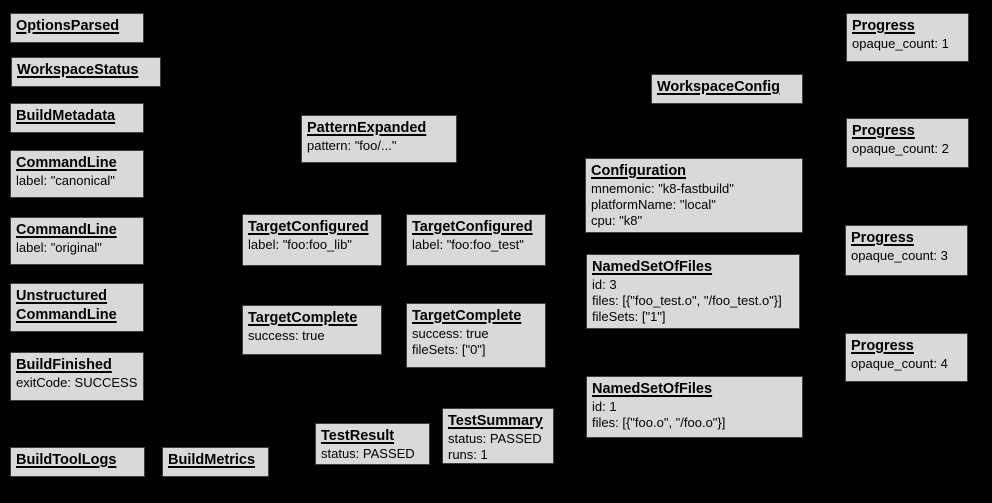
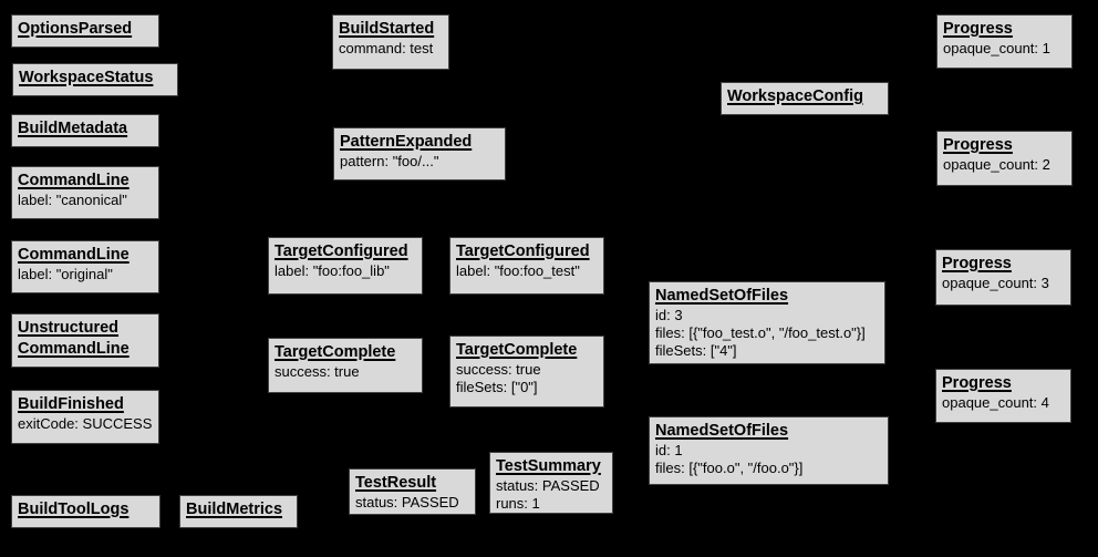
  OptionsParsed
  WorkspaceStatus
  BuildMetadata
  CommandLine
  label: "canonical"
  CommandLine
  label: "original"
  Unstructured
  CommandLine
  BuildFinished
  exitCode: SUCCESS
  BuildToolLogs
  BuildMetrics
+ BuildStarted
+ command: test
  PatternExpanded
  pattern: "foo/..."
  TargetConfigured
  label: "foo:foo_lib"
  TargetConfigured
  label: "foo:foo_test"
  TargetComplete
  success: true
  TargetComplete
  success: true
  fileSets: ["0"]
  TestResult
  status: PASSED
  TestSummary
  status: PASSED
  runs: 1
  WorkspaceConfig
- Configuration
- mnemonic: "k8-fastbuild"
- platformName: "local"
- cpu: "k8"
  NamedSetOfFiles
  id: 3
  files: [{"foo_test.o", "/foo_test.o"}]
- fileSets: ["1"]
+ fileSets: ["4"]
  NamedSetOfFiles
  id: 1
  files: [{"foo.o", "/foo.o"}]
  Progress
  opaque_count: 1
  Progress
  opaque_count: 2
  Progress
  opaque_count: 3
  Progress
  opaque_count: 4
